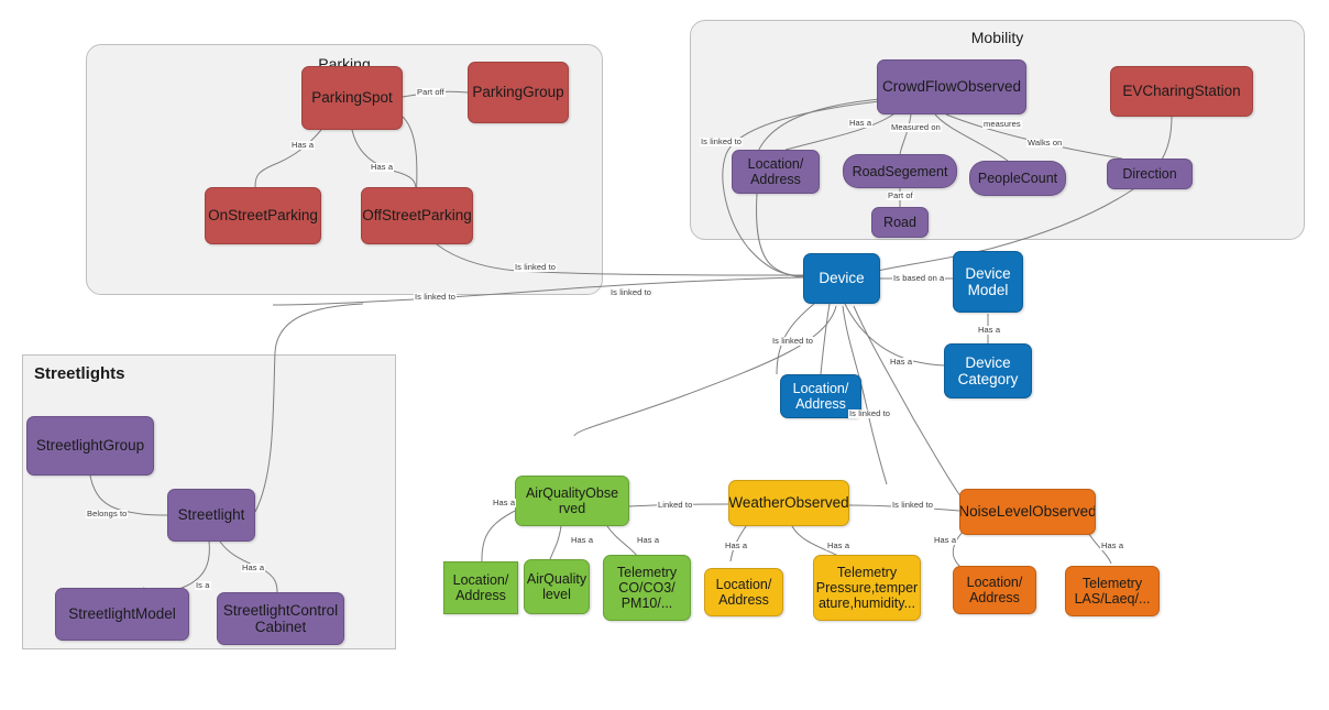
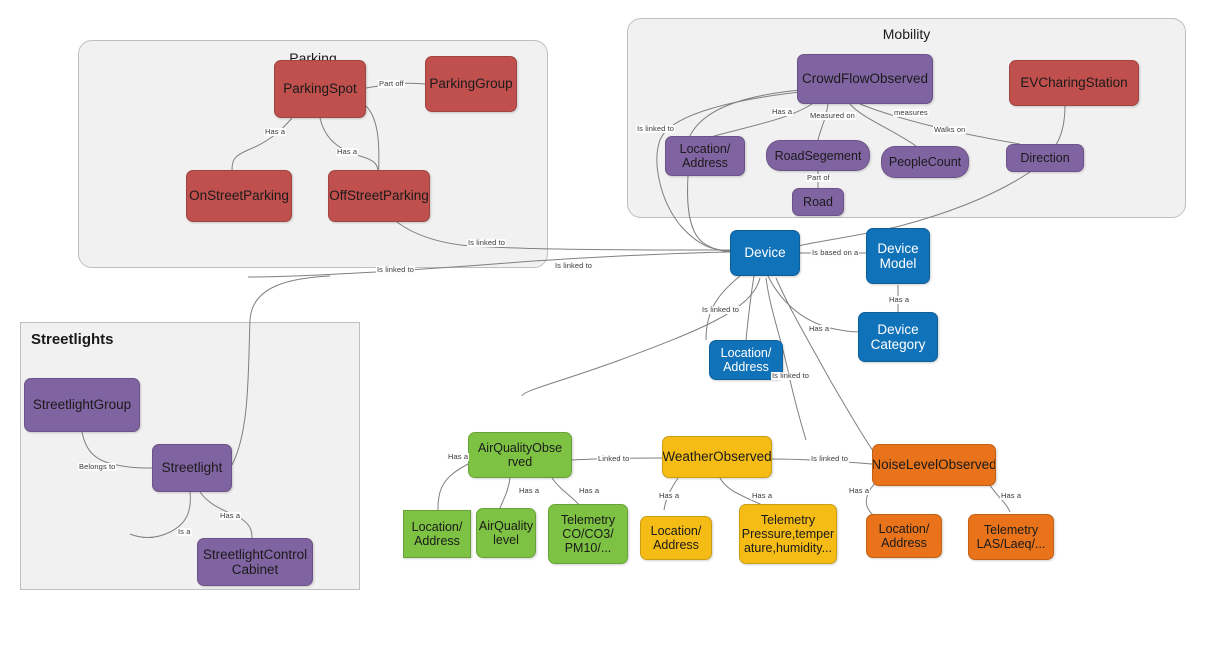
  Parking
  Mobility
  Streetlights
  ParkingSpot
  ParkingGroup
  OnStreetParking
  OffStreetParking
  CrowdFlowObserved
  EVCharingStation
  Location/
  Address
  RoadSegement
  Road
  PeopleCount
  Direction
  Device
  Device
  Model
  Device
  Category
  Location/
  Address
  StreetlightGroup
  Streetlight
- StreetlightModel
  StreetlightControl
  Cabinet
  AirQualityObse
  rved
  Location/
  Address
  AirQuality
  level
  Telemetry
  CO/CO3/
  PM10/...
  WeatherObserved
  Location/
  Address
  Telemetry
  Pressure,temper
  ature,humidity...
  NoiseLevelObserved
  Location/
  Address
  Telemetry
  LAS/Laeq/...
  Part off
  Has a
  Has a
  Is linked to
  Is linked to
  Is linked to
  Is linked to
  Has a
  Measured on
  measures
  Walks on
  Part of
  Is based on a
  Has a
  Has a
  Is linked to
  Is linked to
  Belongs to
  Is a
  Has a
  Has a
  Has a
  Has a
  Linked to
  Has a
  Has a
  Is linked to
  Has a
  Has a
